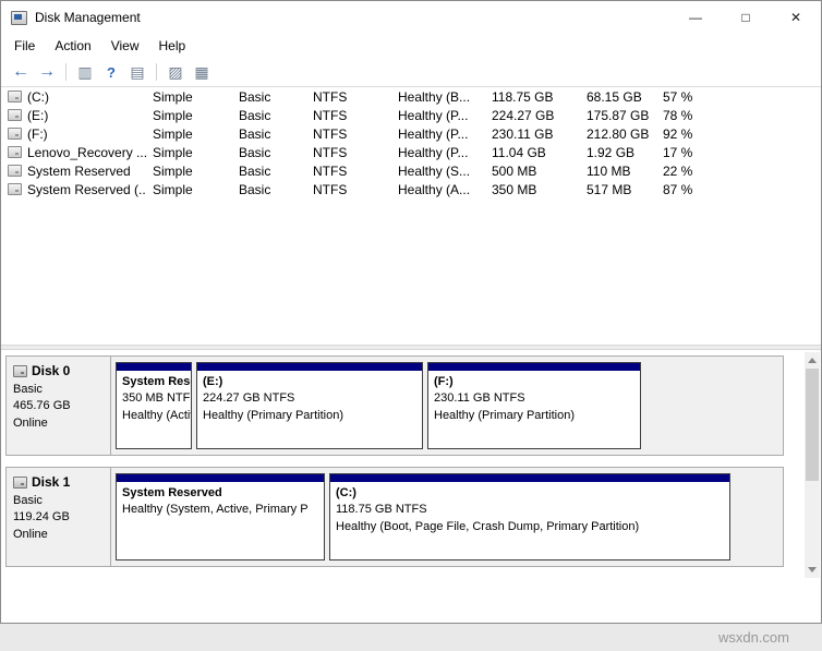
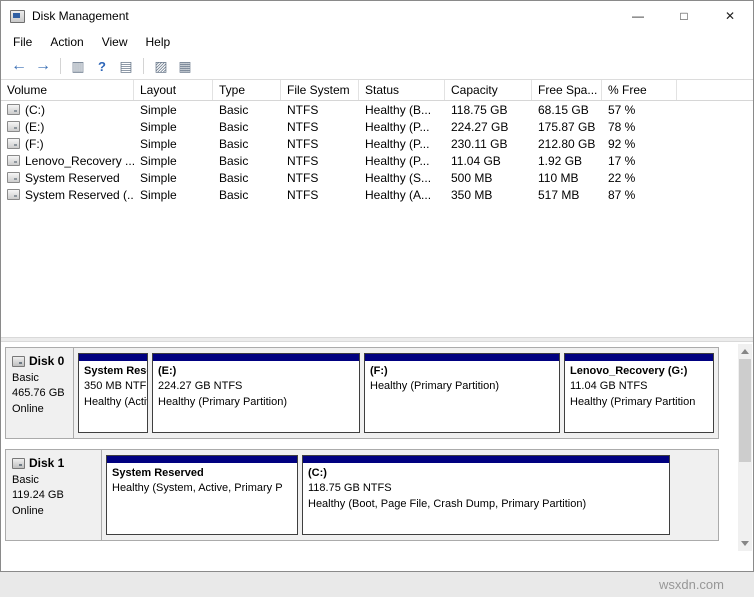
  Disk Management
  —
  □
  ✕
  File
  Action
  View
  Help
  ←
  →
  ▥
  ?
  ▤
  ▨
  ▦
+ Volume
+ Layout
+ Type
+ File System
+ Status
+ Capacity
+ Free Spa...
+ % Free
  (C:)
  Simple
  Basic
  NTFS
  Healthy (B...
  118.75 GB
  68.15 GB
  57 %
  (E:)
  Simple
  Basic
  NTFS
  Healthy (P...
  224.27 GB
  175.87 GB
  78 %
  (F:)
  Simple
  Basic
  NTFS
  Healthy (P...
  230.11 GB
  212.80 GB
  92 %
  Lenovo_Recovery ...
  Simple
  Basic
  NTFS
  Healthy (P...
  11.04 GB
  1.92 GB
  17 %
  System Reserved
  Simple
  Basic
  NTFS
  Healthy (S...
  500 MB
  110 MB
  22 %
  System Reserved (..
  Simple
  Basic
  NTFS
  Healthy (A...
  350 MB
  517 MB
  87 %
  Disk 0
  Basic
  465.76 GB
  Online
  System Res
  350 MB NTF
  Healthy (Acti
  (E:)
  224.27 GB NTFS
  Healthy (Primary Partition)
  (F:)
- 230.11 GB NTFS
  Healthy (Primary Partition)
+ Lenovo_Recovery (G:)
+ 11.04 GB NTFS
+ Healthy (Primary Partition
  Disk 1
  Basic
  119.24 GB
  Online
  System Reserved
  Healthy (System, Active, Primary P
  (C:)
  118.75 GB NTFS
  Healthy (Boot, Page File, Crash Dump, Primary Partition)
  wsxdn.com
